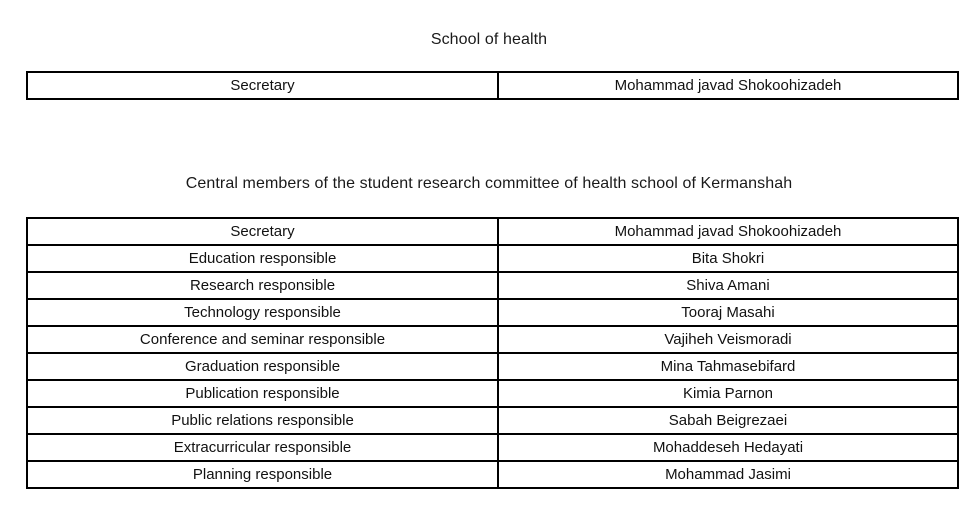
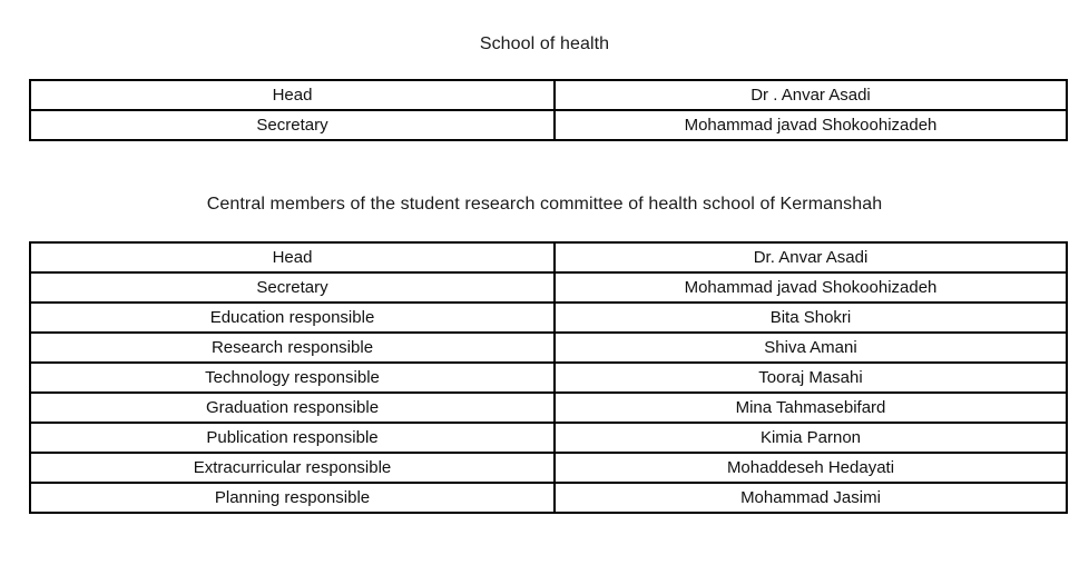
  School of health
+ Head	Dr . Anvar Asadi
  Secretary	Mohammad javad Shokoohizadeh
  Central members of the student research committee of health school of Kermanshah
+ Head	Dr. Anvar Asadi
  Secretary	Mohammad javad Shokoohizadeh
  Education responsible	Bita Shokri
  Research responsible	Shiva Amani
  Technology responsible	Tooraj Masahi
- Conference and seminar responsible	Vajiheh Veismoradi
  Graduation responsible	Mina Tahmasebifard
  Publication responsible	Kimia Parnon
- Public relations responsible	Sabah Beigrezaei
  Extracurricular responsible	Mohaddeseh Hedayati
  Planning responsible	Mohammad Jasimi
